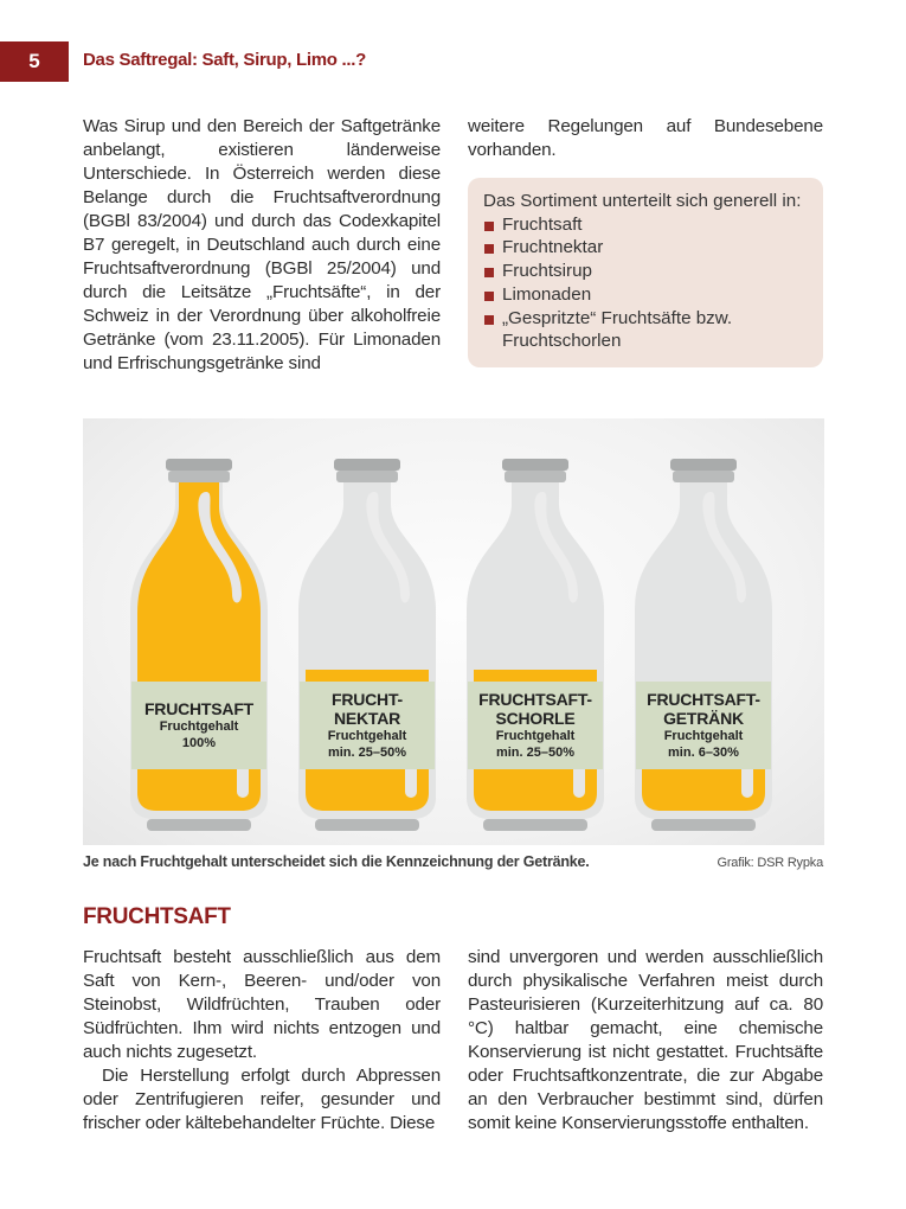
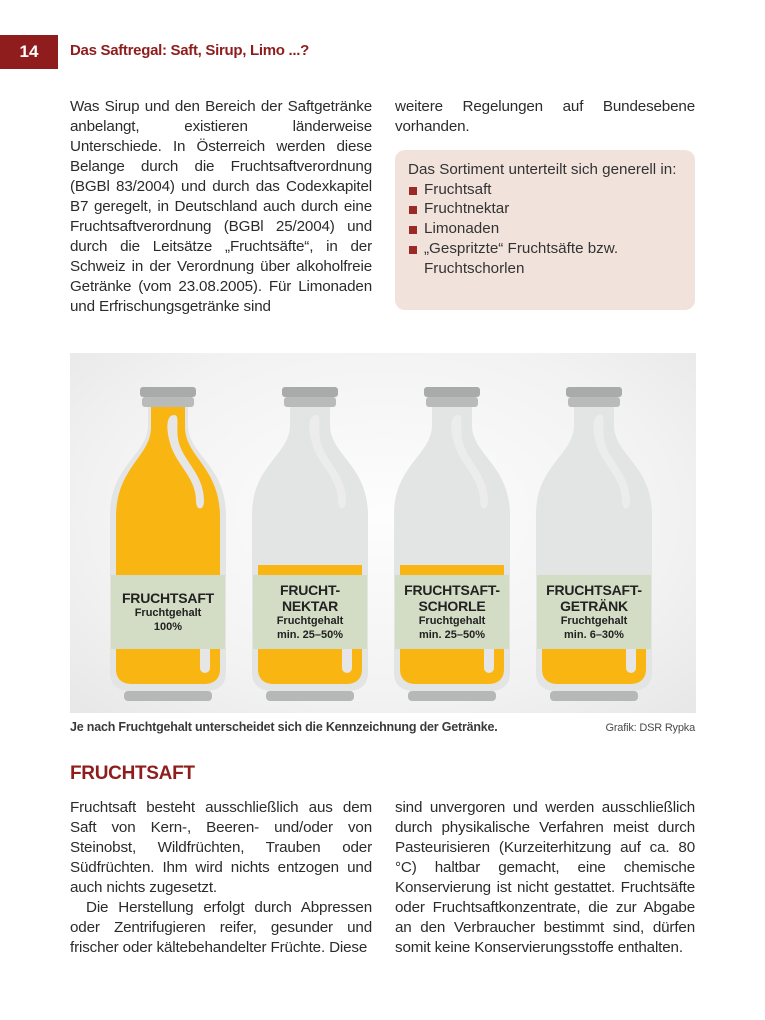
- 5
+ 14
  Das Saftregal: Saft, Sirup, Limo ...?
- Was Sirup und den Bereich der Saftgetränke anbelangt, existieren länderweise Unterschiede. In Österreich werden diese Belange durch die Fruchtsaftverordnung (BGBl 83/2004) und durch das Codexkapitel B7 geregelt, in Deutschland auch durch eine Fruchtsaftverordnung (BGBl 25/2004) und durch die Leitsätze „Fruchtsäfte“, in der Schweiz in der Verordnung über alkoholfreie Getränke (vom 23.11.2005). Für Limonaden und Erfrischungsgetränke sind
+ Was Sirup und den Bereich der Saftgetränke anbelangt, existieren länderweise Unterschiede. In Österreich werden diese Belange durch die Fruchtsaftverordnung (BGBl 83/2004) und durch das Codexkapitel B7 geregelt, in Deutschland auch durch eine Fruchtsaftverordnung (BGBl 25/2004) und durch die Leitsätze „Fruchtsäfte“, in der Schweiz in der Verordnung über alkoholfreie Getränke (vom 23.08.2005). Für Limonaden und Erfrischungsgetränke sind
  weitere Regelungen auf Bundesebene vorhanden.
  Das Sortiment unterteilt sich generell in:
  Fruchtsaft
  Fruchtnektar
- Fruchtsirup
  Limonaden
  „Gespritzte“ Fruchtsäfte bzw. Fruchtschorlen
  FRUCHTSAFT
  Fruchtgehalt
  100%
  FRUCHT-
  NEKTAR
  Fruchtgehalt
  min. 25–50%
  FRUCHTSAFT-
  SCHORLE
  Fruchtgehalt
  min. 25–50%
  FRUCHTSAFT-
  GETRÄNK
  Fruchtgehalt
  min. 6–30%
  Je nach Fruchtgehalt unterscheidet sich die Kennzeichnung der Getränke.
  Grafik: DSR Rypka
  FRUCHTSAFT
  Fruchtsaft besteht ausschließlich aus dem Saft von Kern-, Beeren- und/oder von Steinobst, Wildfrüchten, Trauben oder Südfrüchten. Ihm wird nichts entzogen und auch nichts zugesetzt.
  Die Herstellung erfolgt durch Abpressen oder Zentrifugieren reifer, gesunder und frischer oder kältebehandelter Früchte. Diese
  sind unvergoren und werden ausschließlich durch physikalische Verfahren meist durch Pasteurisieren (Kurzeiterhitzung auf ca. 80 °C) haltbar gemacht, eine chemische Konservierung ist nicht gestattet. Fruchtsäfte oder Fruchtsaftkonzentrate, die zur Abgabe an den Verbraucher bestimmt sind, dürfen somit keine Konservierungsstoffe enthalten.
